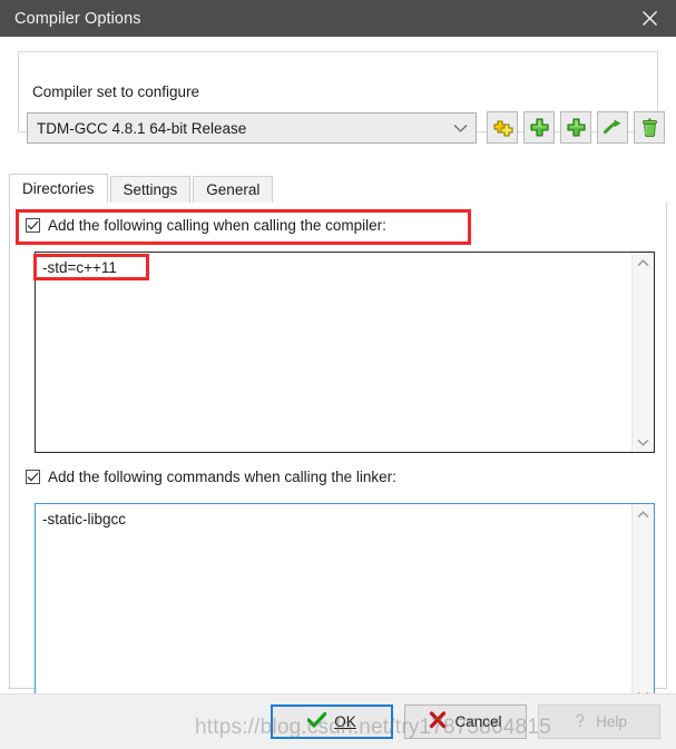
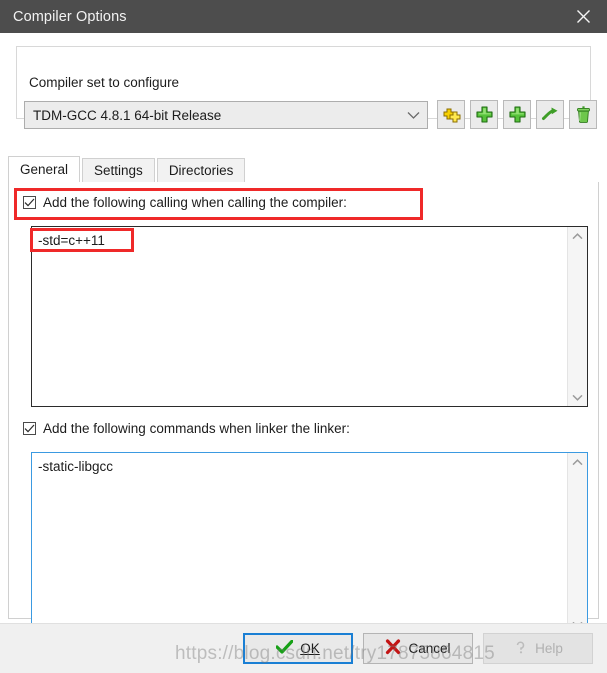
  Compiler Options
  Compiler set to configure
  TDM-GCC 4.8.1 64-bit Release
- Directories
+ General
  Settings
- General
+ Directories
  Add the following calling when calling the compiler:
  -std=c++11
- Add the following commands when calling the linker:
+ Add the following commands when linker the linker:
  -static-libgcc
  OK
  Cancel
  Help
  https://blog.csdn.net/try17875864815
